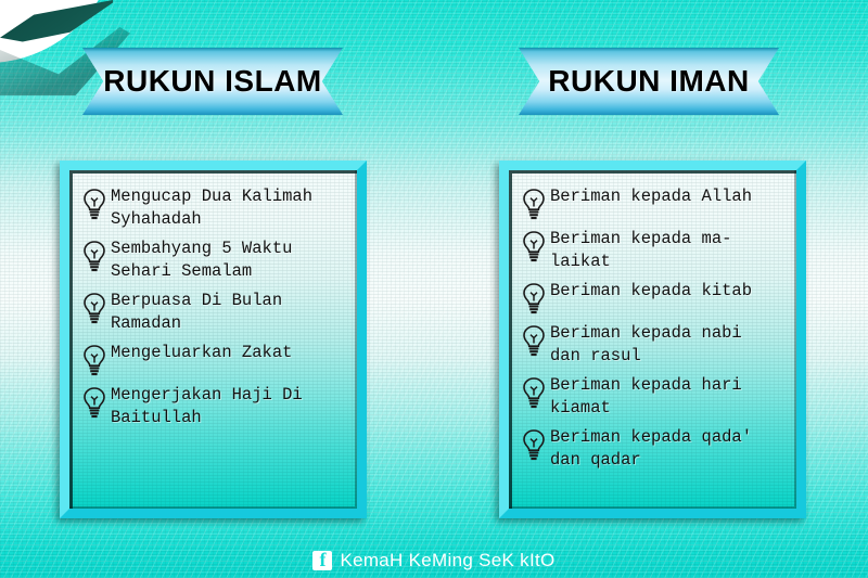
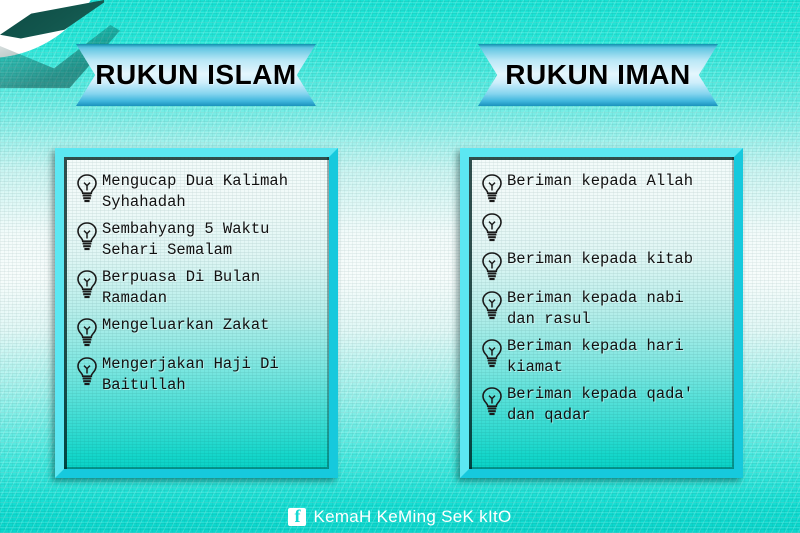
  RUKUN ISLAM
  RUKUN IMAN
  Mengucap Dua Kalimah
  Syhahadah
  Sembahyang 5 Waktu
  Sehari Semalam
  Berpuasa Di Bulan
  Ramadan
  Mengeluarkan Zakat
  Mengerjakan Haji Di
  Baitullah
  Beriman kepada Allah
- Beriman kepada ma-
- laikat
  Beriman kepada kitab
  Beriman kepada nabi
  dan rasul
  Beriman kepada hari
  kiamat
  Beriman kepada qada'
  dan qadar
  KemaH KeMing SeK kItO
